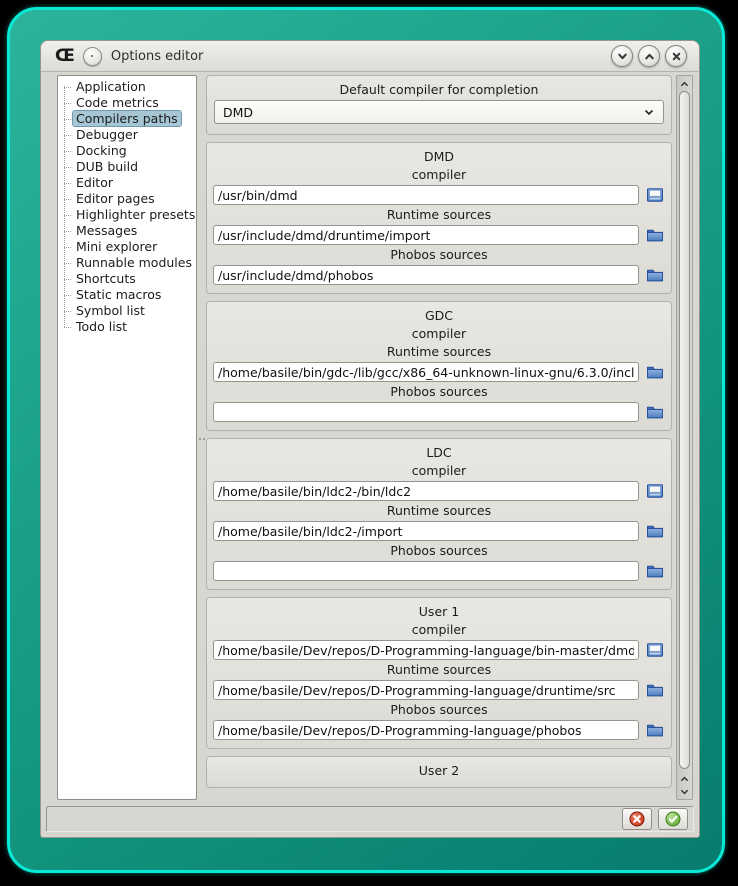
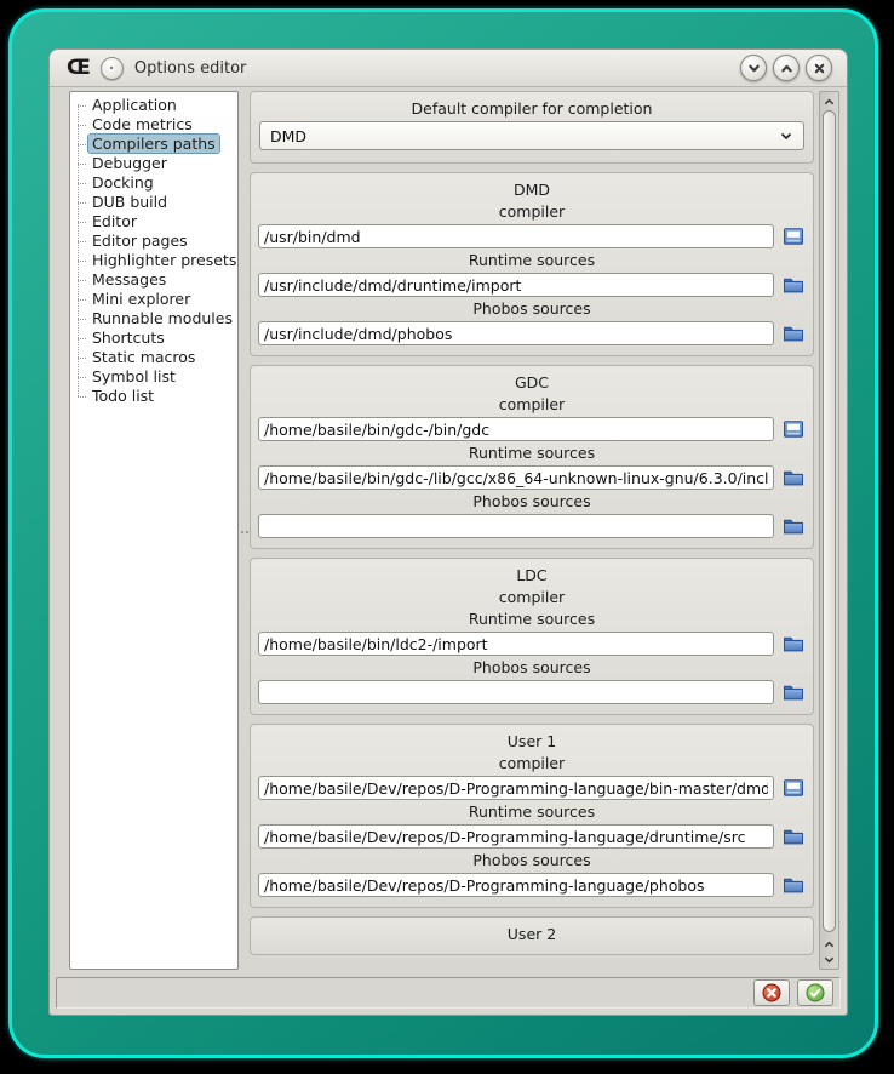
  Œ
  Options editor
  Application
  Code metrics
  Compilers paths
  Debugger
  Docking
  DUB build
  Editor
  Editor pages
  Highlighter presets
  Messages
  Mini explorer
  Runnable modules
  Shortcuts
  Static macros
  Symbol list
  Todo list
  Default compiler for completion
  DMD
  DMD
  compiler
  /usr/bin/dmd
  Runtime sources
  /usr/include/dmd/druntime/import
  Phobos sources
  /usr/include/dmd/phobos
  GDC
  compiler
+ /home/basile/bin/gdc-/bin/gdc
  Runtime sources
  /home/basile/bin/gdc-/lib/gcc/x86_64-unknown-linux-gnu/6.3.0/incl
  Phobos sources
  LDC
  compiler
- /home/basile/bin/ldc2-/bin/ldc2
  Runtime sources
  /home/basile/bin/ldc2-/import
  Phobos sources
  User 1
  compiler
  /home/basile/Dev/repos/D-Programming-language/bin-master/dmd
  Runtime sources
  /home/basile/Dev/repos/D-Programming-language/druntime/src
  Phobos sources
  /home/basile/Dev/repos/D-Programming-language/phobos
  User 2
